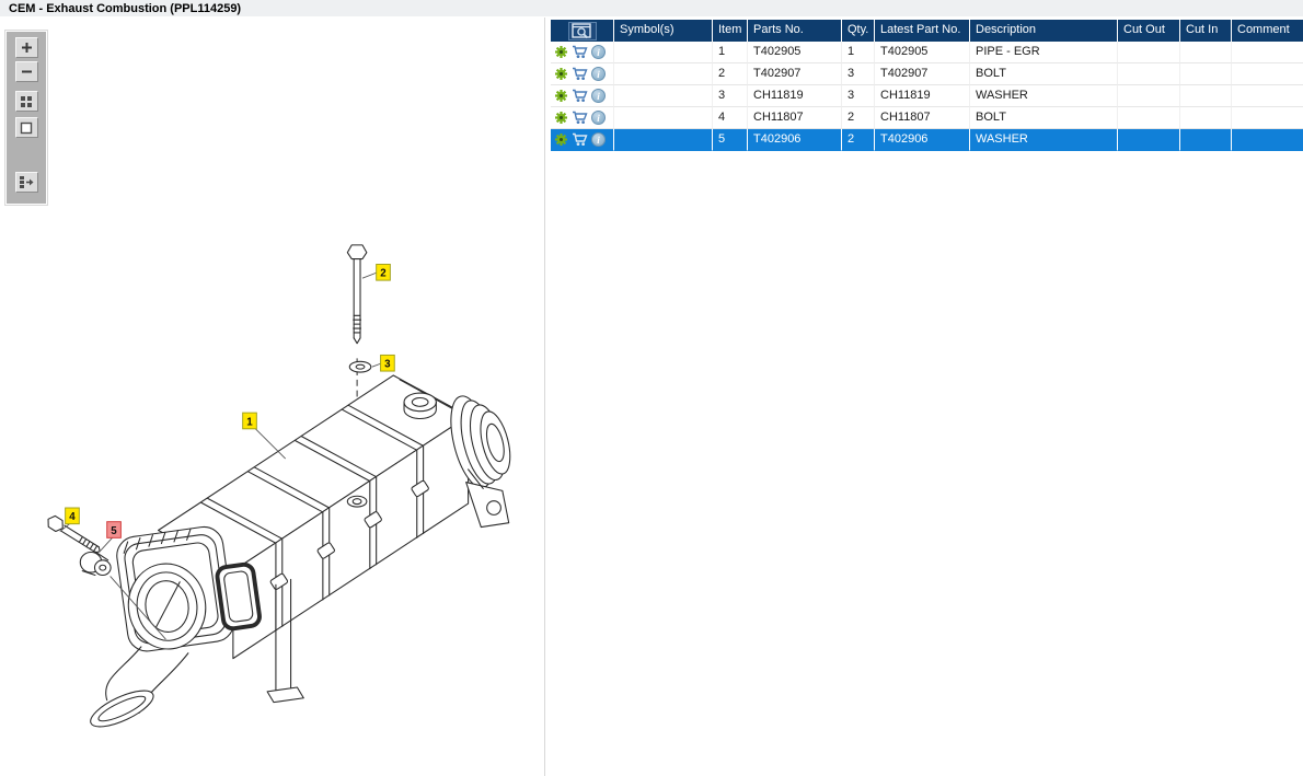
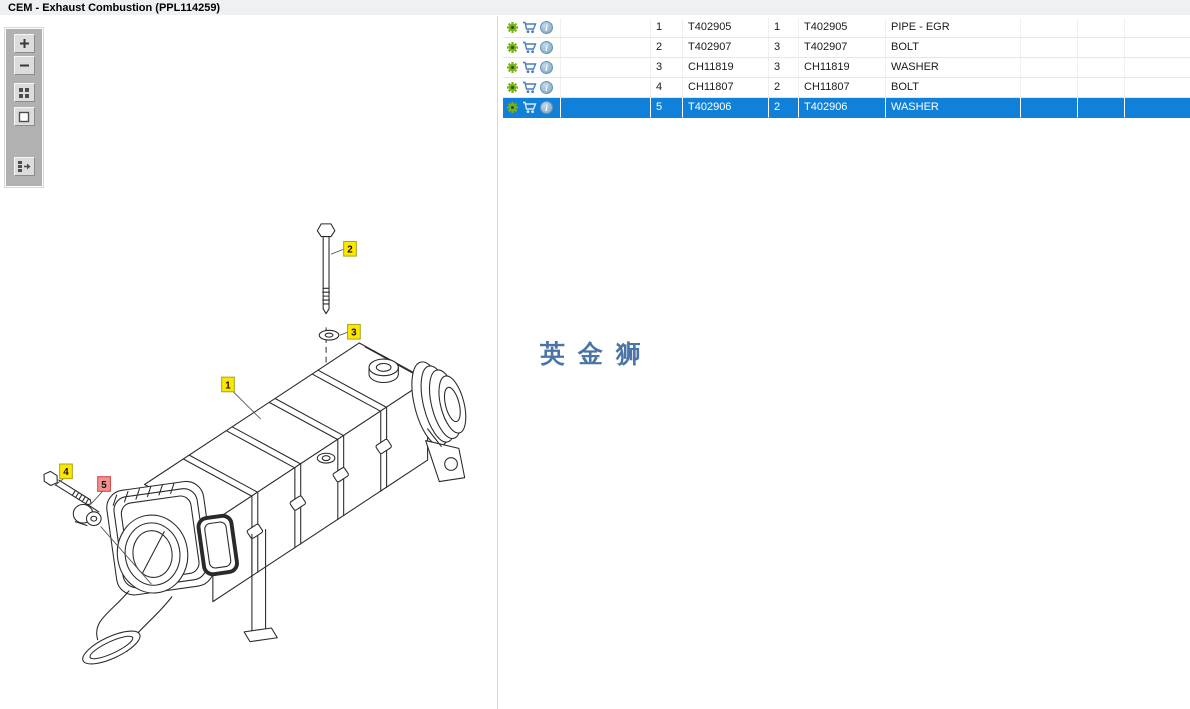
  CEM - Exhaust Combustion (PPL114259)
  1
  2
  3
  4
  5
- Symbol(s)
- Item
- Parts No.
- Qty.
- Latest Part No.
- Description
- Cut Out
- Cut In
- Comment
  i
  1
  T402905
  1
  T402905
  PIPE - EGR
  i
  2
  T402907
  3
  T402907
  BOLT
  i
  3
  CH11819
  3
  CH11819
  WASHER
  i
  4
  CH11807
  2
  CH11807
  BOLT
  i
  5
  T402906
  2
  T402906
  WASHER
+ 英金狮
